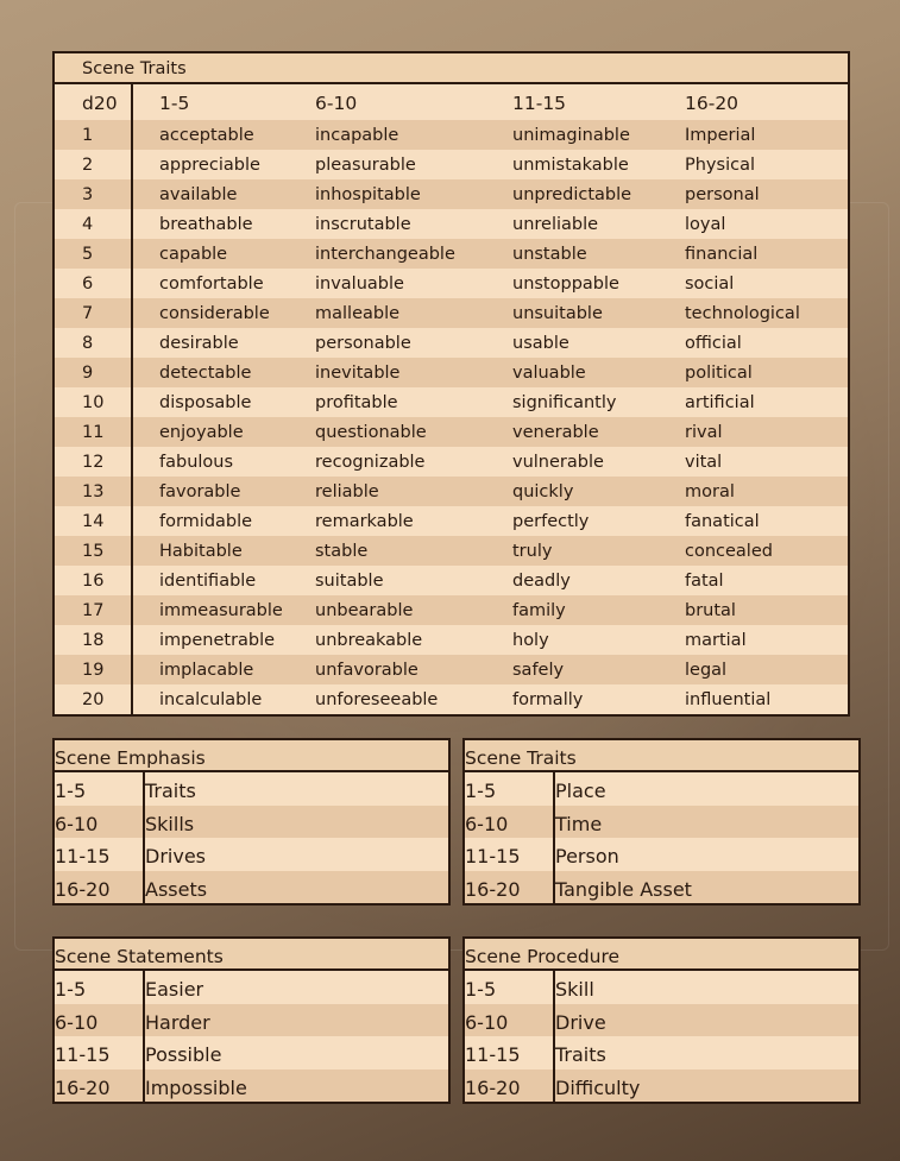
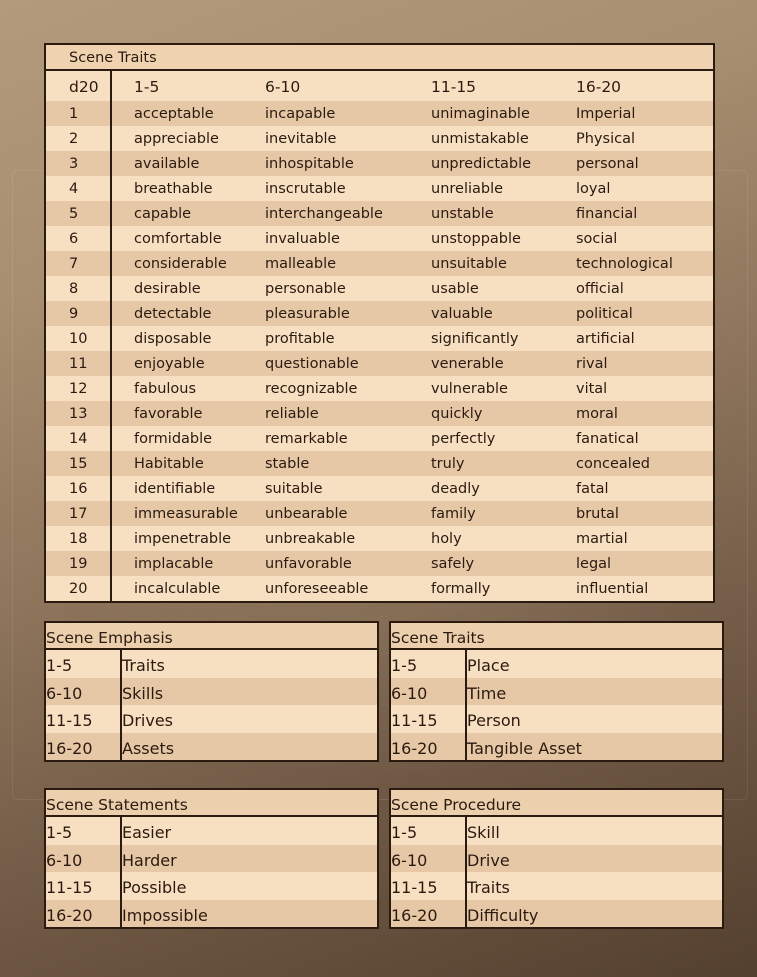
  Scene Traits
  d20
  1-5
  6-10
  11-15
  16-20
  1
  acceptable
  incapable
  unimaginable
  Imperial
  2
  appreciable
- pleasurable
+ inevitable
  unmistakable
  Physical
  3
  available
  inhospitable
  unpredictable
  personal
  4
  breathable
  inscrutable
  unreliable
  loyal
  5
  capable
  interchangeable
  unstable
  financial
  6
  comfortable
  invaluable
  unstoppable
  social
  7
  considerable
  malleable
  unsuitable
  technological
  8
  desirable
  personable
  usable
  official
  9
  detectable
- inevitable
+ pleasurable
  valuable
  political
  10
  disposable
  profitable
  significantly
  artificial
  11
  enjoyable
  questionable
  venerable
  rival
  12
  fabulous
  recognizable
  vulnerable
  vital
  13
  favorable
  reliable
  quickly
  moral
  14
  formidable
  remarkable
  perfectly
  fanatical
  15
  Habitable
  stable
  truly
  concealed
  16
  identifiable
  suitable
  deadly
  fatal
  17
  immeasurable
  unbearable
  family
  brutal
  18
  impenetrable
  unbreakable
  holy
  martial
  19
  implacable
  unfavorable
  safely
  legal
  20
  incalculable
  unforeseeable
  formally
  influential
  Scene Emphasis
  1-5
  Traits
  6-10
  Skills
  11-15
  Drives
  16-20
  Assets
  Scene Traits
  1-5
  Place
  6-10
  Time
  11-15
  Person
  16-20
  Tangible Asset
  Scene Statements
  1-5
  Easier
  6-10
  Harder
  11-15
  Possible
  16-20
  Impossible
  Scene Procedure
  1-5
  Skill
  6-10
  Drive
  11-15
  Traits
  16-20
  Difficulty
